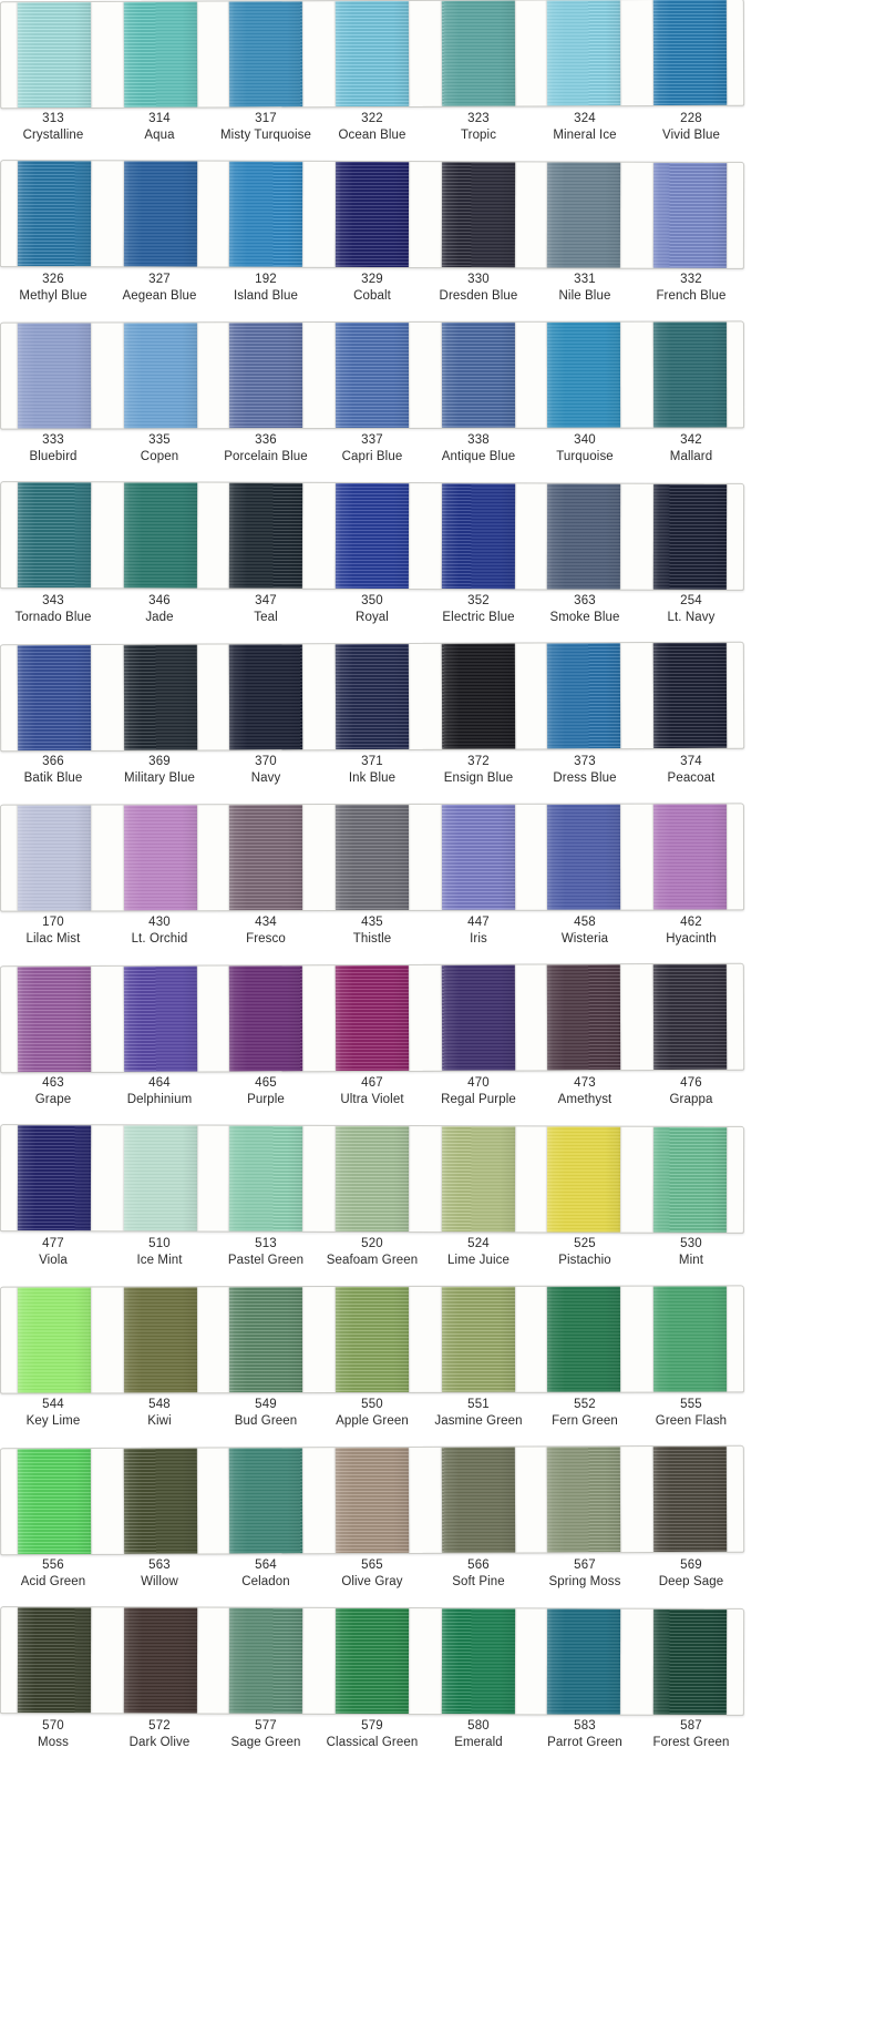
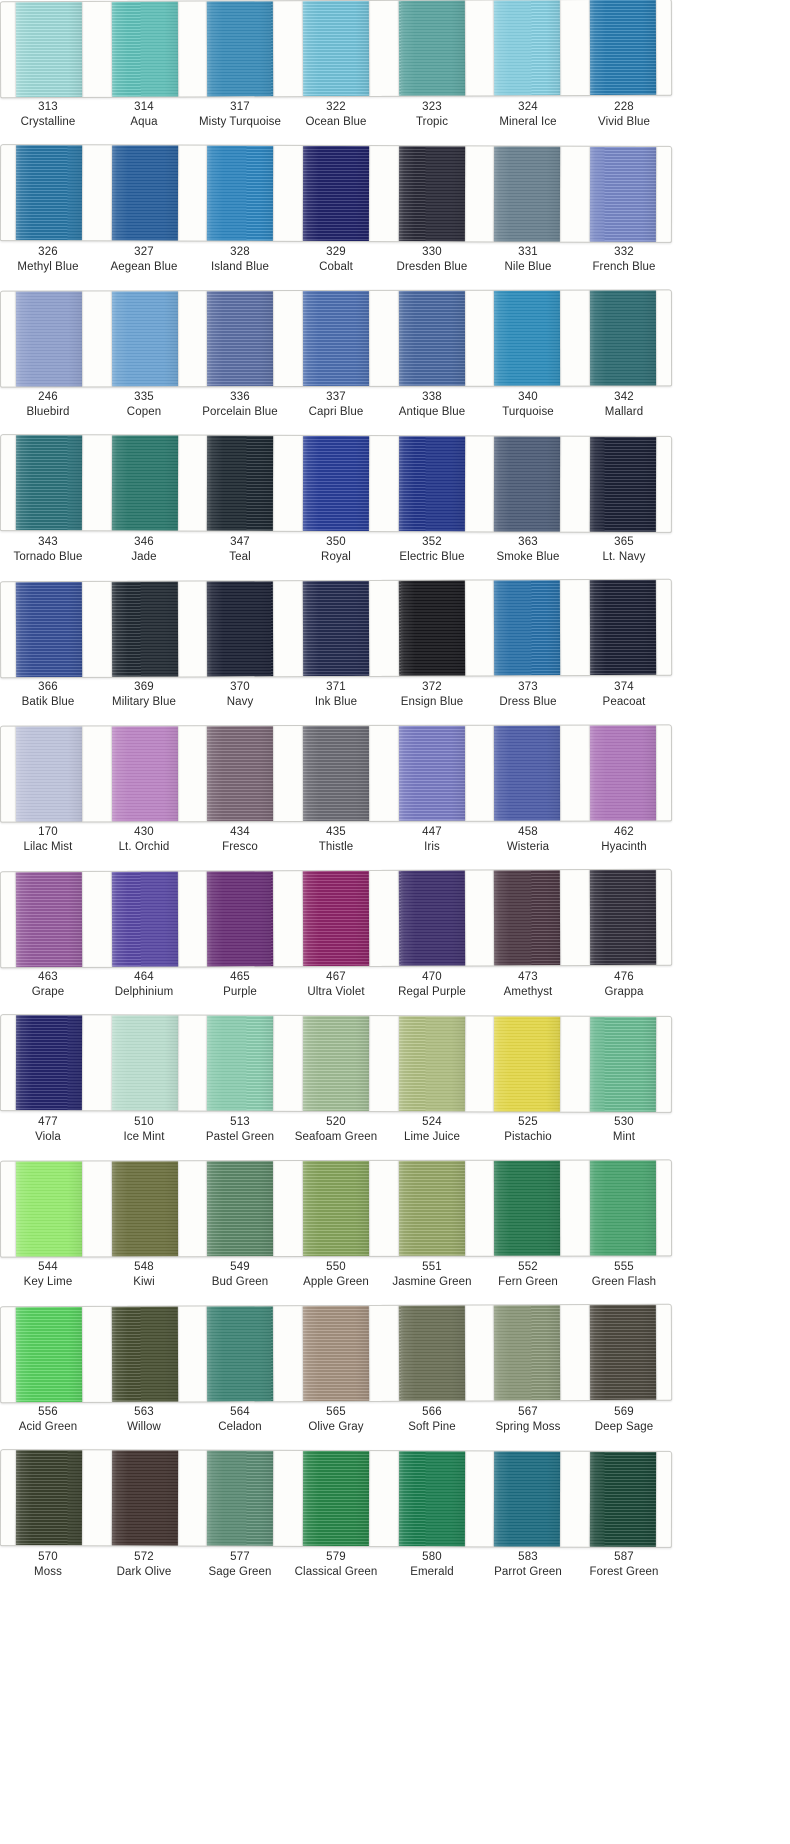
  313
  Crystalline
  314
  Aqua
  317
  Misty Turquoise
  322
  Ocean Blue
  323
  Tropic
  324
  Mineral Ice
  228
  Vivid Blue
  326
  Methyl Blue
  327
  Aegean Blue
- 192
+ 328
  Island Blue
  329
  Cobalt
  330
  Dresden Blue
  331
  Nile Blue
  332
  French Blue
- 333
+ 246
  Bluebird
  335
  Copen
  336
  Porcelain Blue
  337
  Capri Blue
  338
  Antique Blue
  340
  Turquoise
  342
  Mallard
  343
  Tornado Blue
  346
  Jade
  347
  Teal
  350
  Royal
  352
  Electric Blue
  363
  Smoke Blue
- 254
+ 365
  Lt. Navy
  366
  Batik Blue
  369
  Military Blue
  370
  Navy
  371
  Ink Blue
  372
  Ensign Blue
  373
  Dress Blue
  374
  Peacoat
  170
  Lilac Mist
  430
  Lt. Orchid
  434
  Fresco
  435
  Thistle
  447
  Iris
  458
  Wisteria
  462
  Hyacinth
  463
  Grape
  464
  Delphinium
  465
  Purple
  467
  Ultra Violet
  470
  Regal Purple
  473
  Amethyst
  476
  Grappa
  477
  Viola
  510
  Ice Mint
  513
  Pastel Green
  520
  Seafoam Green
  524
  Lime Juice
  525
  Pistachio
  530
  Mint
  544
  Key Lime
  548
  Kiwi
  549
  Bud Green
  550
  Apple Green
  551
  Jasmine Green
  552
  Fern Green
  555
  Green Flash
  556
  Acid Green
  563
  Willow
  564
  Celadon
  565
  Olive Gray
  566
  Soft Pine
  567
  Spring Moss
  569
  Deep Sage
  570
  Moss
  572
  Dark Olive
  577
  Sage Green
  579
  Classical Green
  580
  Emerald
  583
  Parrot Green
  587
  Forest Green
